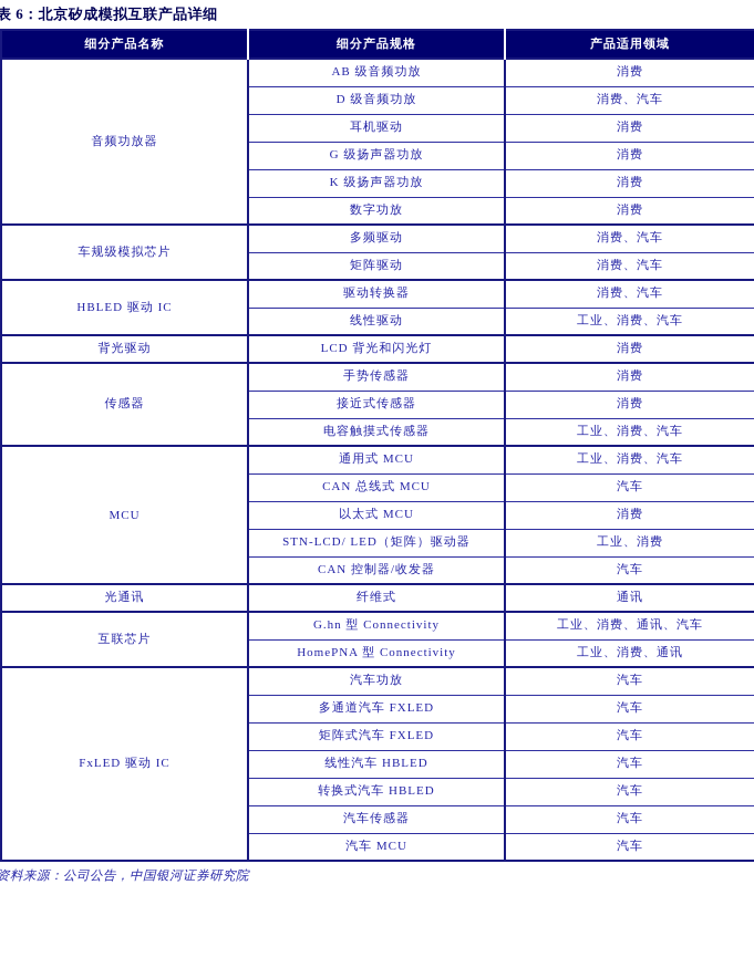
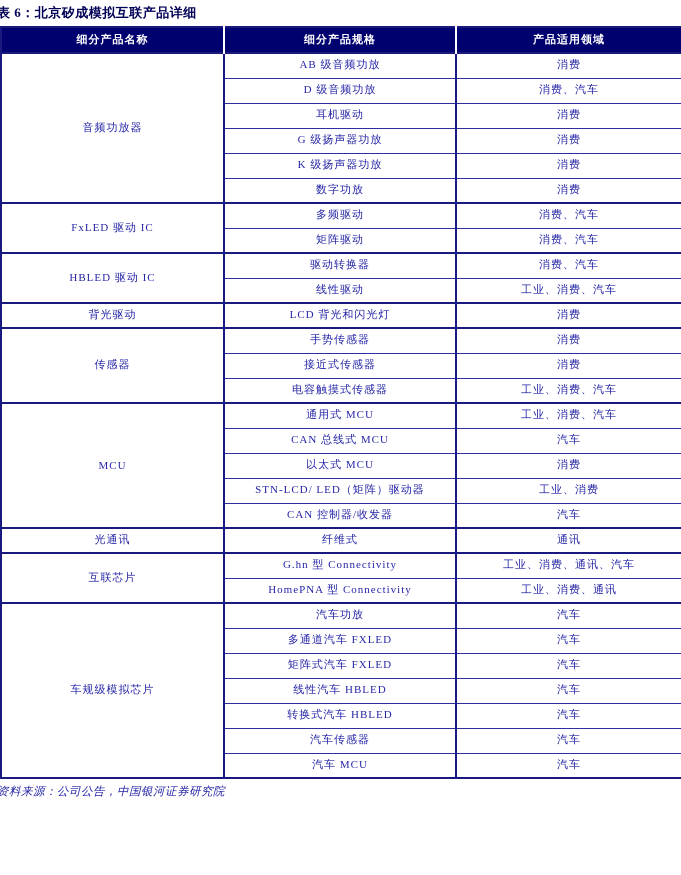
  表 6：北京矽成模拟互联产品详细
  细分产品名称	细分产品规格	产品适用领域
  音频功放器	AB 级音频功放	消费
  D 级音频功放	消费、汽车
  耳机驱动	消费
  G 级扬声器功放	消费
  K 级扬声器功放	消费
  数字功放	消费
- 车规级模拟芯片	多频驱动	消费、汽车
+ FxLED 驱动 IC	多频驱动	消费、汽车
  矩阵驱动	消费、汽车
  HBLED 驱动 IC	驱动转换器	消费、汽车
  线性驱动	工业、消费、汽车
  背光驱动	LCD 背光和闪光灯	消费
  传感器	手势传感器	消费
  接近式传感器	消费
  电容触摸式传感器	工业、消费、汽车
  MCU	通用式 MCU	工业、消费、汽车
  CAN 总线式 MCU	汽车
  以太式 MCU	消费
  STN-LCD/ LED（矩阵）驱动器	工业、消费
  CAN 控制器/收发器	汽车
  光通讯	纤维式	通讯
  互联芯片	G.hn 型 Connectivity	工业、消费、通讯、汽车
  HomePNA 型 Connectivity	工业、消费、通讯
- FxLED 驱动 IC	汽车功放	汽车
+ 车规级模拟芯片	汽车功放	汽车
  多通道汽车 FXLED	汽车
  矩阵式汽车 FXLED	汽车
  线性汽车 HBLED	汽车
  转换式汽车 HBLED	汽车
  汽车传感器	汽车
  汽车 MCU	汽车
  资料来源：公司公告，中国银河证券研究院
